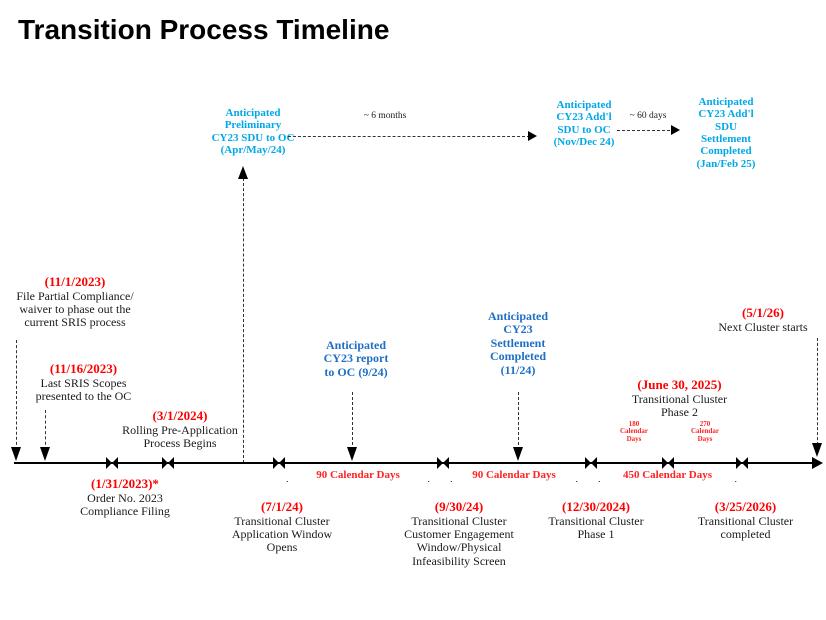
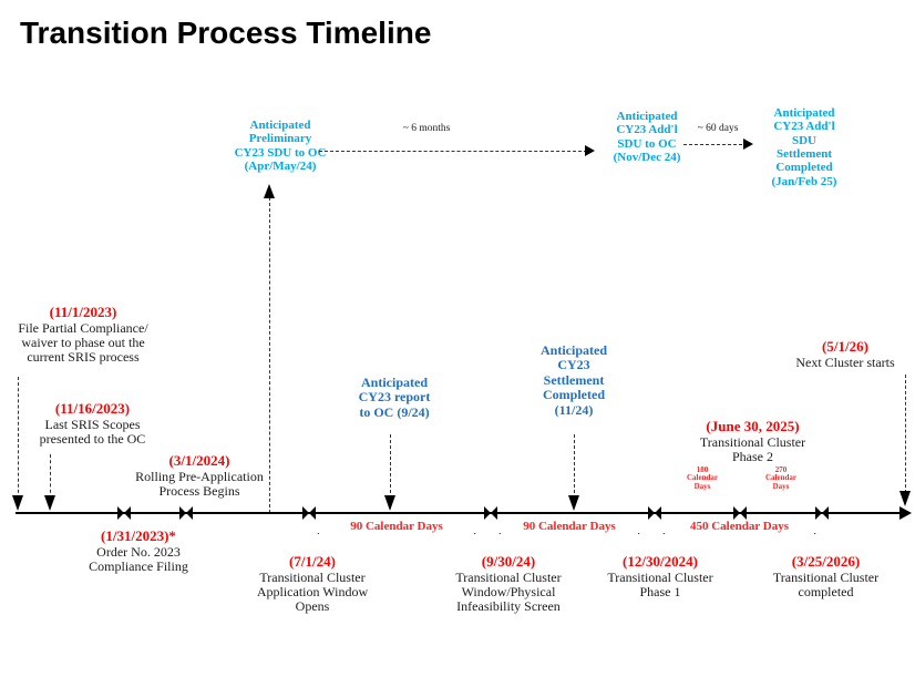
  Transition Process Timeline
  Anticipated
  Preliminary
  CY23 SDU to OC
  (Apr/May/24)
  Anticipated
  CY23 Add'l
  SDU to OC
  (Nov/Dec 24)
  Anticipated
  CY23 Add'l
  SDU
  Settlement
  Completed
  (Jan/Feb 25)
  ~ 6 months
  ~ 60 days
  (11/1/2023)
  File Partial Compliance/
  waiver to phase out the
  current SRIS process
  (11/16/2023)
  Last SRIS Scopes
  presented to the OC
  (3/1/2024)
  Rolling Pre-Application
  Process Begins
  Anticipated
  CY23 report
  to OC (9/24)
  Anticipated
  CY23
  Settlement
  Completed
  (11/24)
  (June 30, 2025)
  Transitional Cluster
  Phase 2
  (5/1/26)
  Next Cluster starts
  180
  Calendar
  Days
  270
  Calendar
  Days
  90 Calendar Days
  90 Calendar Days
  450 Calendar Days
  (1/31/2023)*
  Order No. 2023
  Compliance Filing
  (7/1/24)
  Transitional Cluster
  Application Window
  Opens
  (9/30/24)
  Transitional Cluster
- Customer Engagement
  Window/Physical
  Infeasibility Screen
  (12/30/2024)
  Transitional Cluster
  Phase 1
  (3/25/2026)
  Transitional Cluster
  completed
